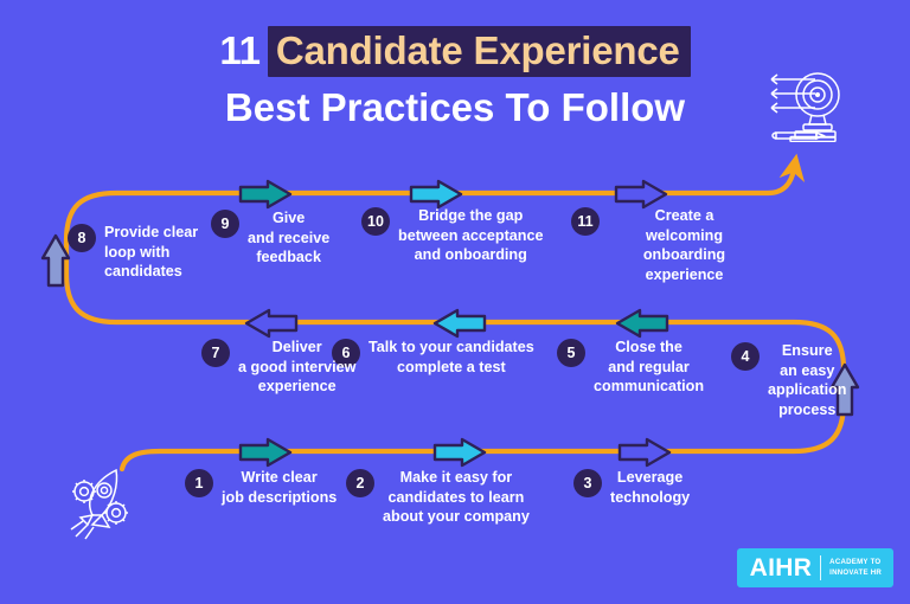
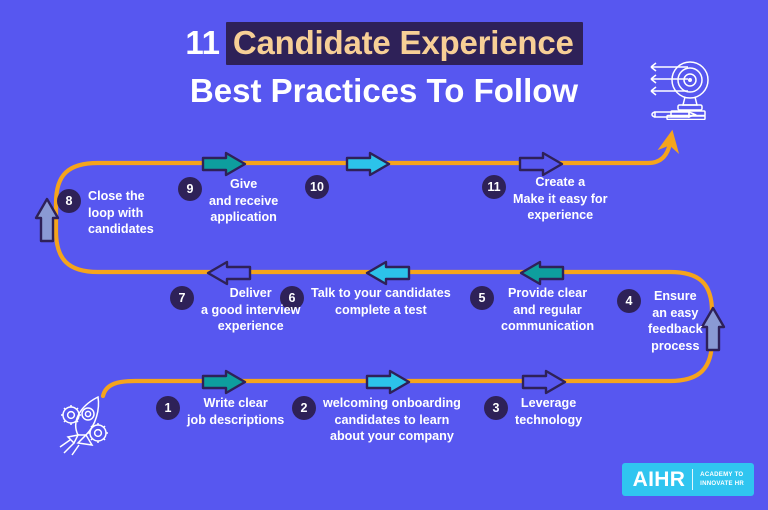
  11 Candidate Experience
  Best Practices To Follow
  1
  Write clear
  job descriptions
  2
- Make it easy for
+ welcoming onboarding
  candidates to learn
  about your company
  3
  Leverage
  technology
  4
  Ensure
  an easy
- application
+ feedback
  process
  5
- Close the
+ Provide clear
  and regular
  communication
  6
  Talk to your candidates
  complete a test
  7
  Deliver
  a good interview
  experience
  8
- Provide clear
+ Close the
  loop with
  candidates
  9
  Give
  and receive
- feedback
+ application
  10
- Bridge the gap
- between acceptance
- and onboarding
  11
  Create a
- welcoming onboarding
+ Make it easy for
  experience
  AIHR
